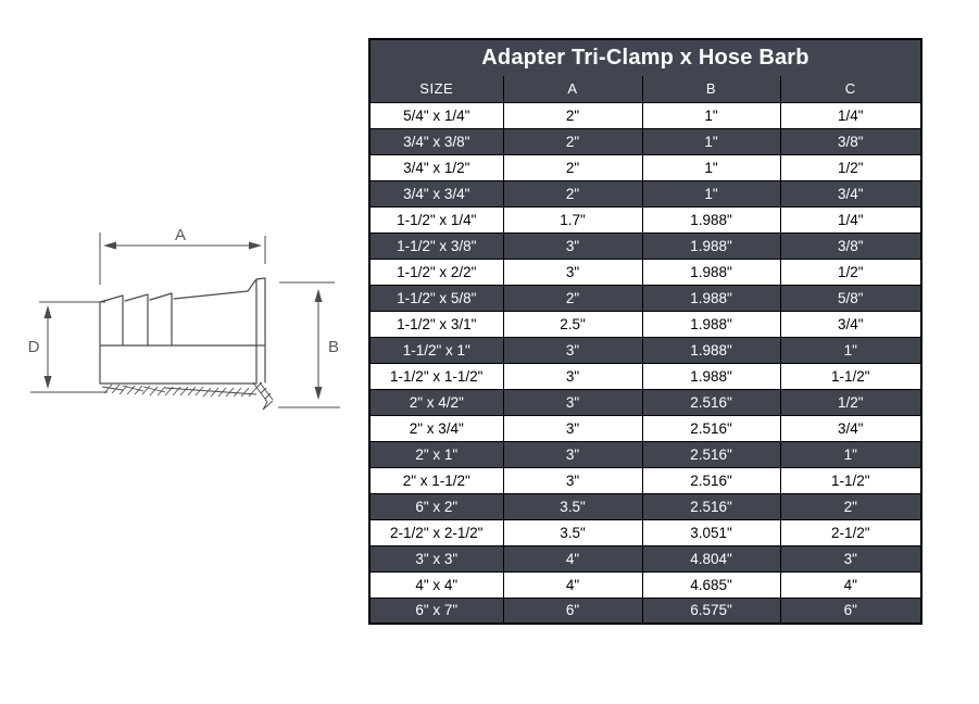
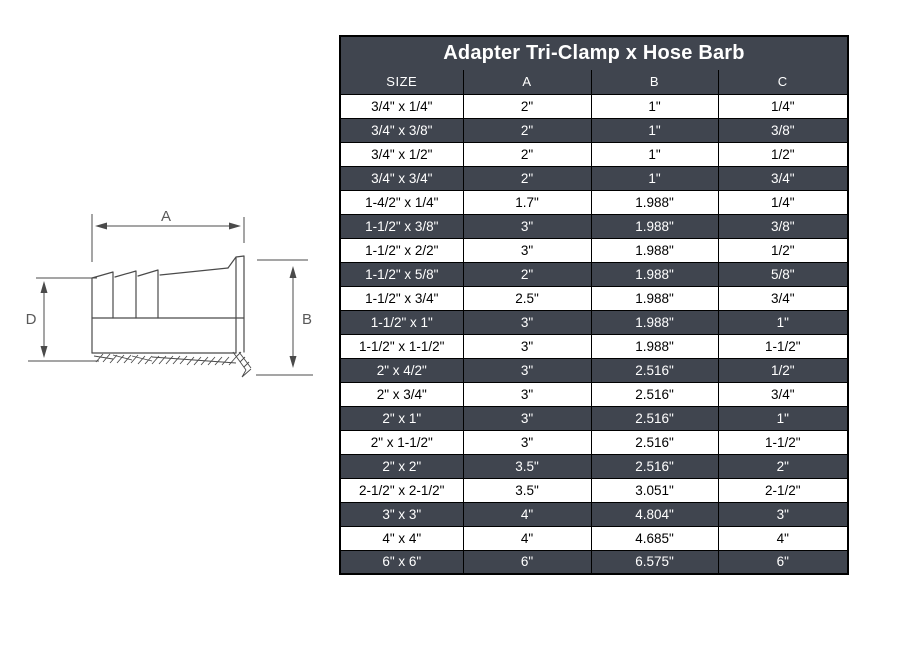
  A
  D
  B
  Adapter Tri-Clamp x Hose Barb
  SIZE	A	B	C
- 5/4" x 1/4"	2"	1"	1/4"
+ 3/4" x 1/4"	2"	1"	1/4"
  3/4" x 3/8"	2"	1"	3/8"
  3/4" x 1/2"	2"	1"	1/2"
  3/4" x 3/4"	2"	1"	3/4"
- 1-1/2" x 1/4"	1.7"	1.988"	1/4"
+ 1-4/2" x 1/4"	1.7"	1.988"	1/4"
  1-1/2" x 3/8"	3"	1.988"	3/8"
  1-1/2" x 2/2"	3"	1.988"	1/2"
  1-1/2" x 5/8"	2"	1.988"	5/8"
- 1-1/2" x 3/1"	2.5"	1.988"	3/4"
+ 1-1/2" x 3/4"	2.5"	1.988"	3/4"
  1-1/2" x 1"	3"	1.988"	1"
  1-1/2" x 1-1/2"	3"	1.988"	1-1/2"
  2" x 4/2"	3"	2.516"	1/2"
  2" x 3/4"	3"	2.516"	3/4"
  2" x 1"	3"	2.516"	1"
  2" x 1-1/2"	3"	2.516"	1-1/2"
- 6" x 2"	3.5"	2.516"	2"
+ 2" x 2"	3.5"	2.516"	2"
  2-1/2" x 2-1/2"	3.5"	3.051"	2-1/2"
  3" x 3"	4"	4.804"	3"
  4" x 4"	4"	4.685"	4"
- 6" x 7"	6"	6.575"	6"
+ 6" x 6"	6"	6.575"	6"
